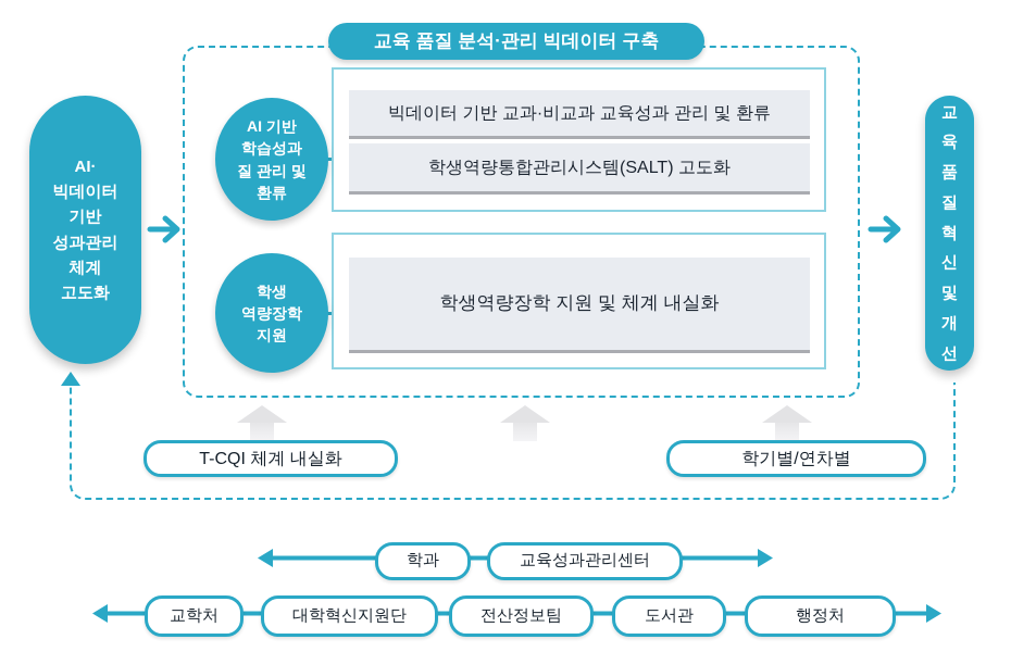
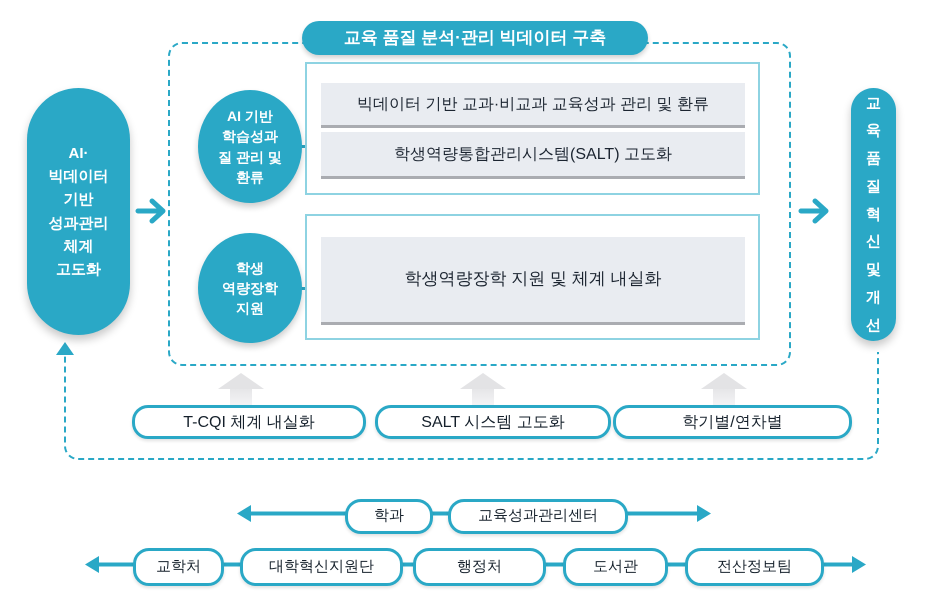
  교육 품질 분석·관리 빅데이터 구축
  AI·
  빅데이터
  기반
  성과관리
  체계
  고도화
  AI 기반
  학습성과
  질 관리 및
  환류
  학생
  역량장학
  지원
  빅데이터 기반 교과·비교과 교육성과 관리 및 환류
  학생역량통합관리시스템(SALT) 고도화
  학생역량장학 지원 및 체계 내실화
  교육품질혁신및개선
  T-CQI 체계 내실화
+ SALT 시스템 고도화
  학기별/연차별
  학과
  교육성과관리센터
  교학처
  대학혁신지원단
- 전산정보팀
+ 행정처
  도서관
- 행정처
+ 전산정보팀
